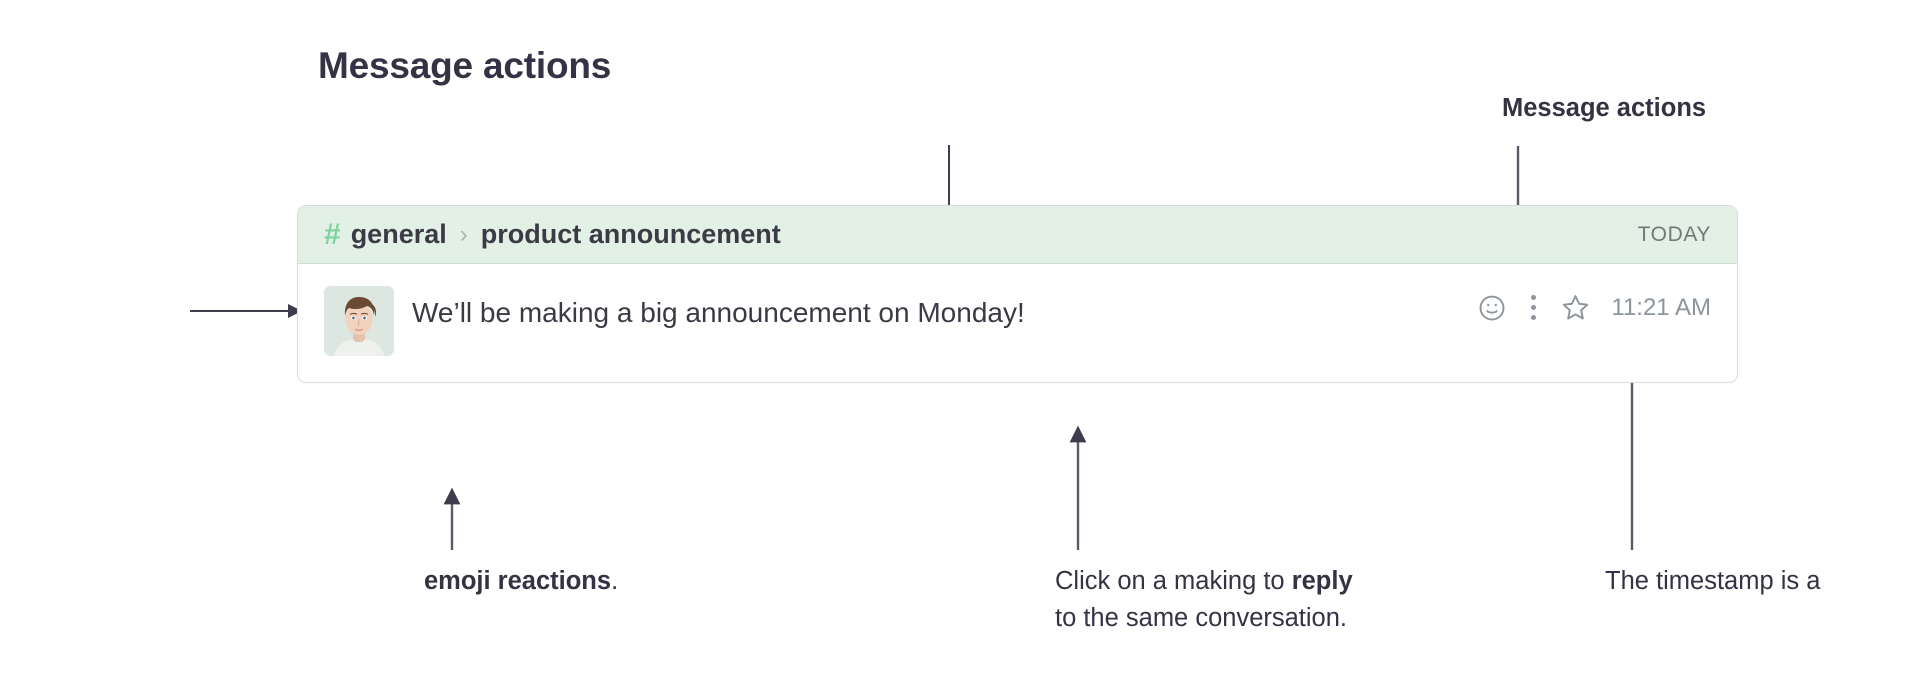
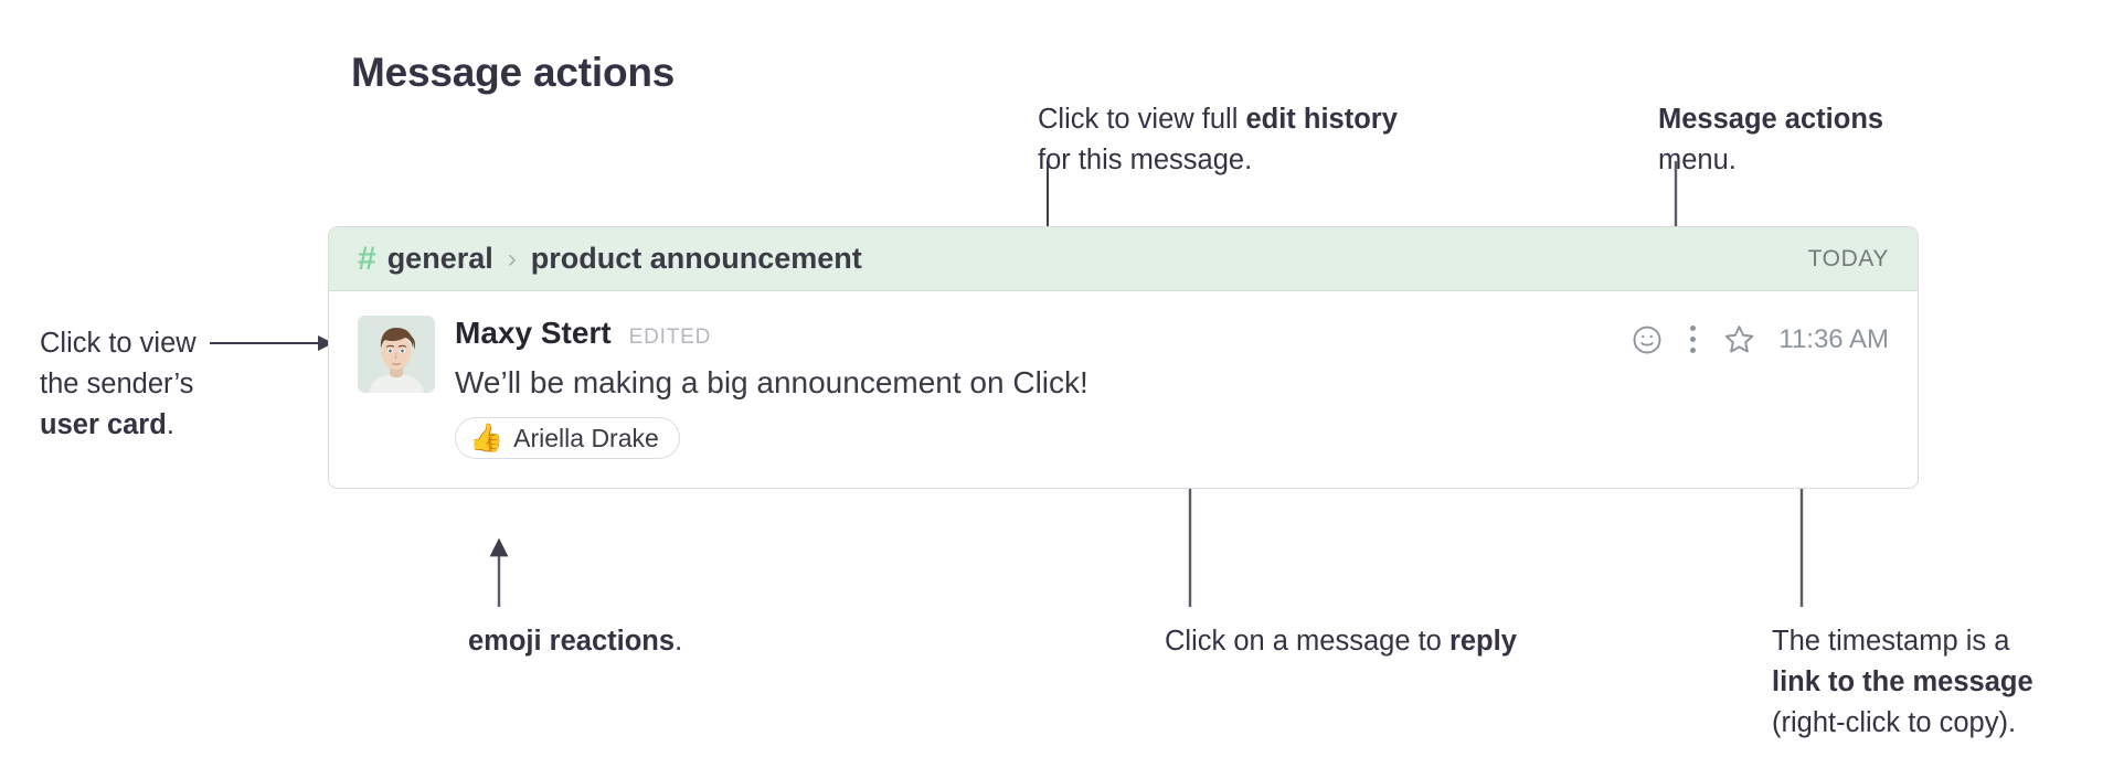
  Message actions
+ Click to view full edit history
+ for this message.
  Message actions
+ menu.
+ Click to view
+ the sender’s
+ user card.
  emoji reactions.
- Click on a making to reply
+ Click on a message to reply
- to the same conversation.
  The timestamp is a
+ link to the message
+ (right-click to copy).
  #
  general
  ›
  product announcement
  TODAY
+ Maxy Stert
+ EDITED
- We’ll be making a big announcement on Monday!
+ We’ll be making a big announcement on Click!
+ 👍
+ Ariella Drake
- 11:21 AM
+ 11:36 AM
